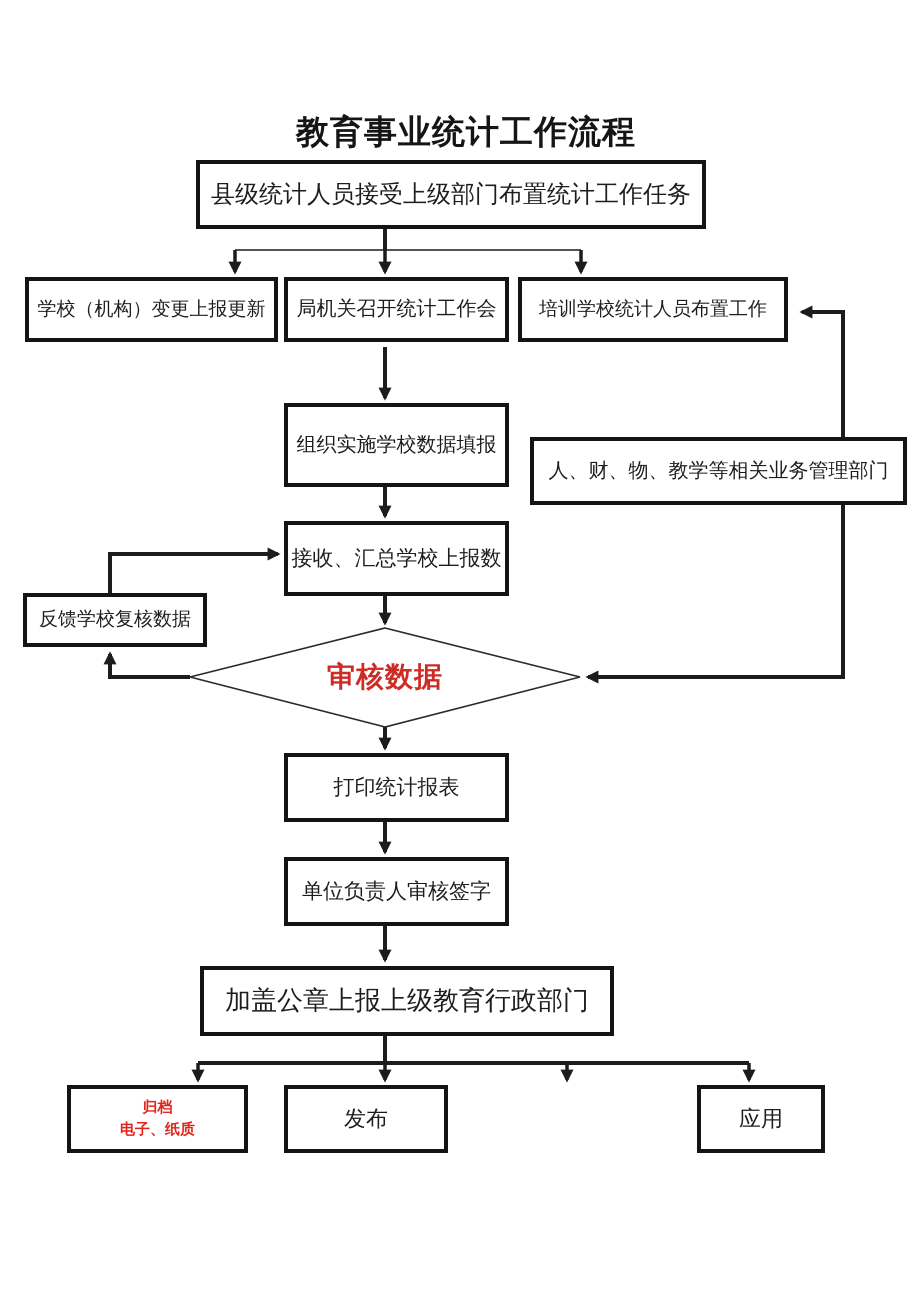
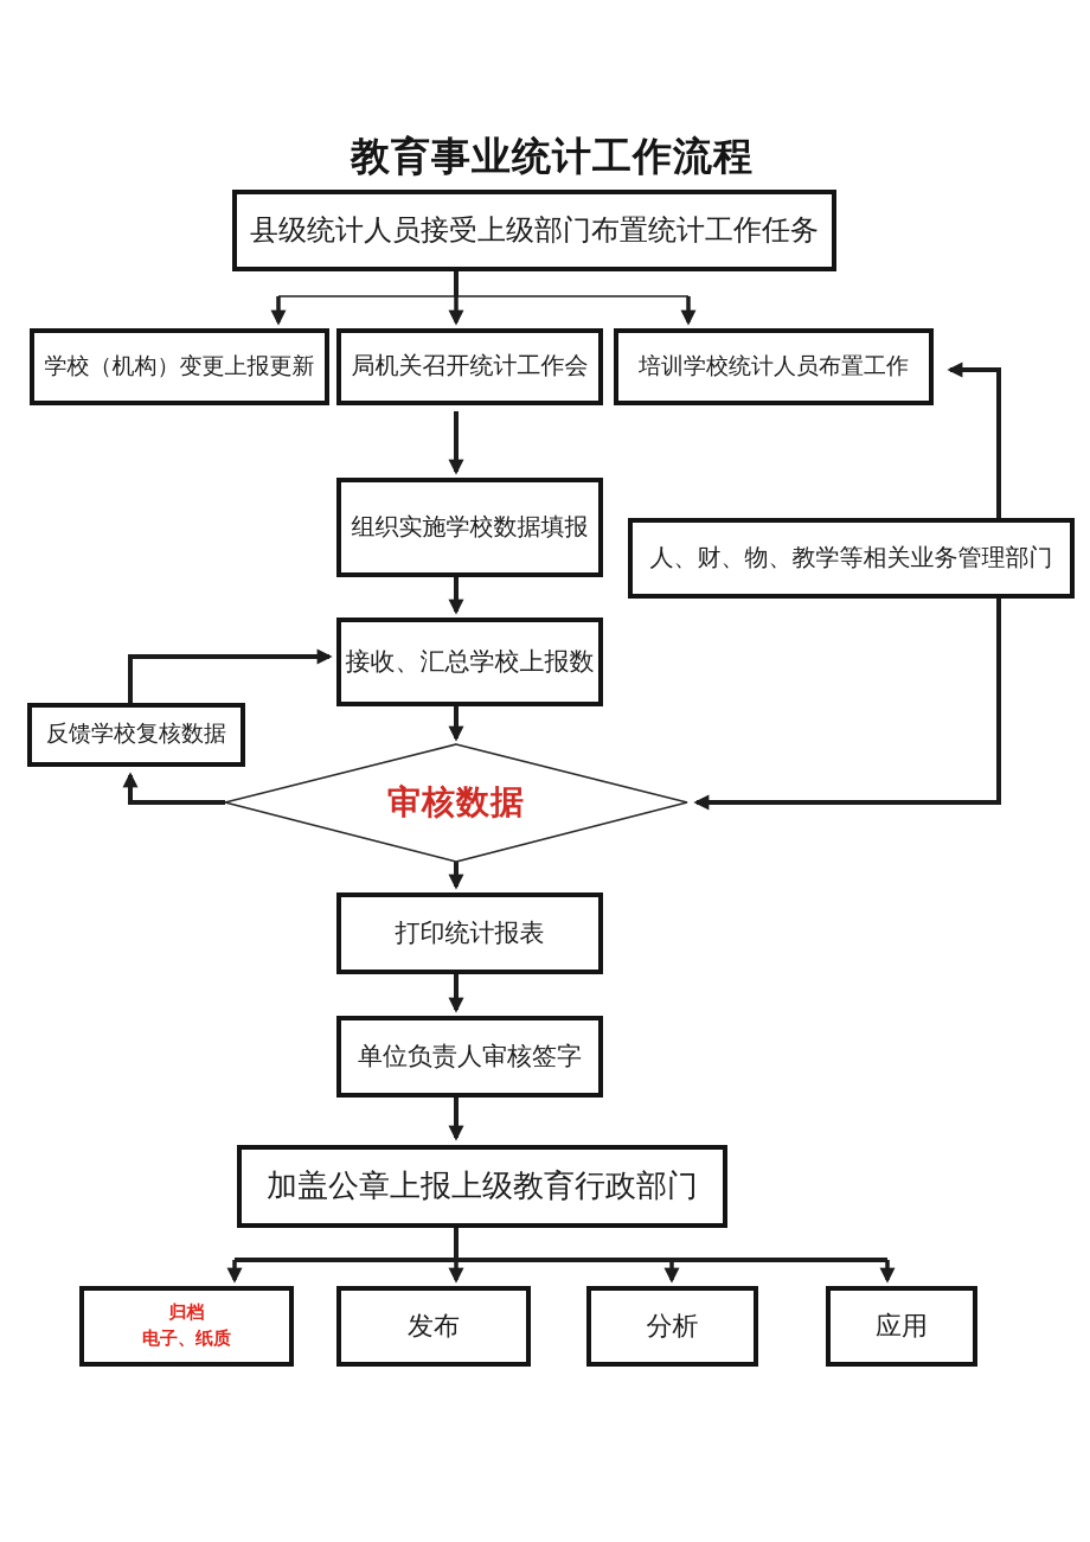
  教育事业统计工作流程
  县级统计人员接受上级部门布置统计工作任务
  学校（机构）变更上报更新
  局机关召开统计工作会
  培训学校统计人员布置工作
  组织实施学校数据填报
  人、财、物、教学等相关业务管理部门
  接收、汇总学校上报数
  反馈学校复核数据
  审核数据
  打印统计报表
  单位负责人审核签字
  加盖公章上报上级教育行政部门
  归档
  电子、纸质
  发布
+ 分析
  应用
